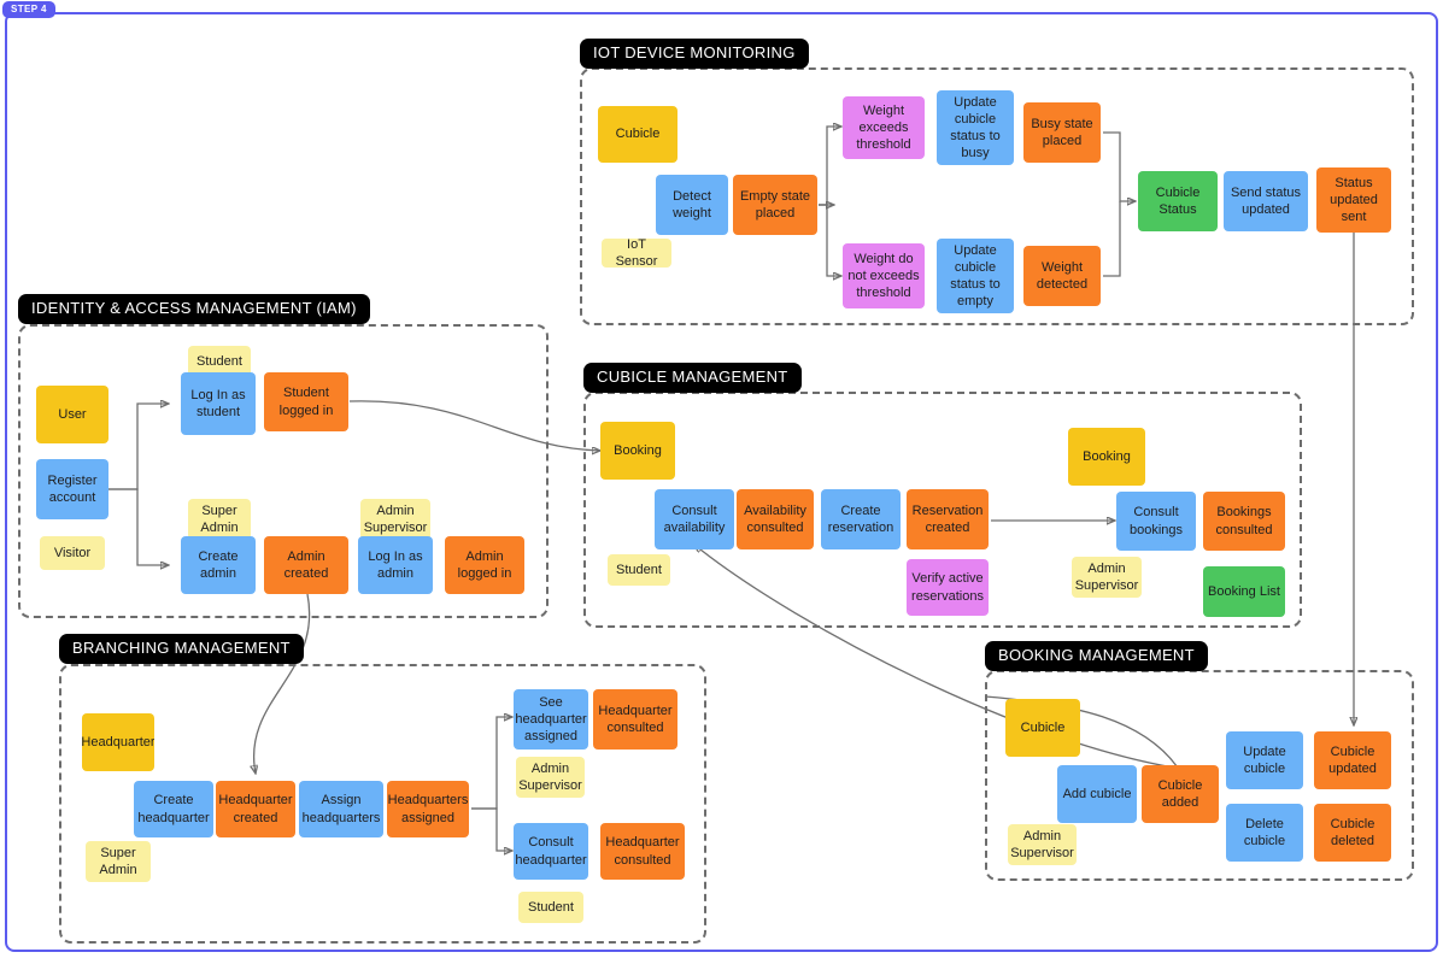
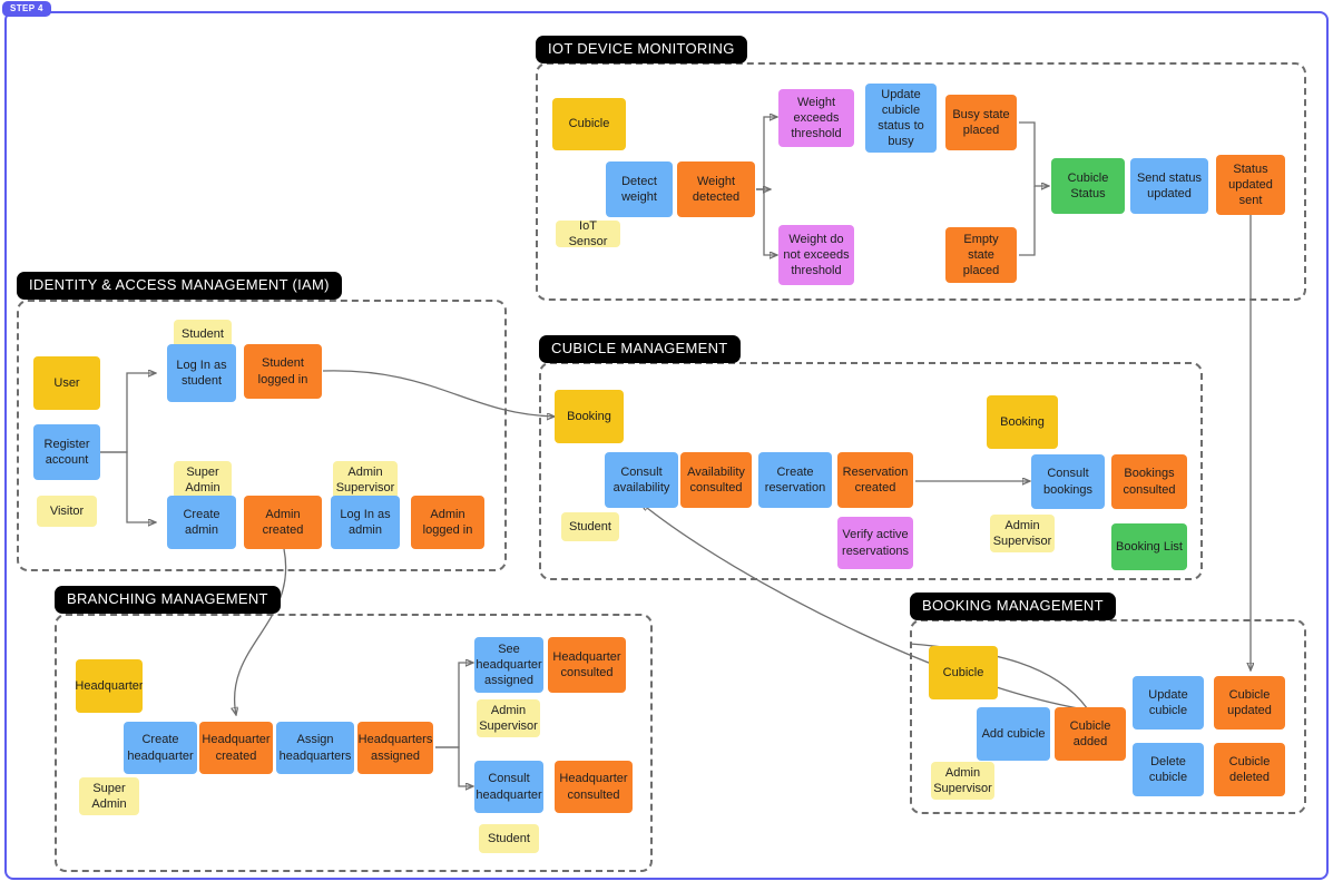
  STEP 4
  IOT DEVICE MONITORING
  IDENTITY & ACCESS MANAGEMENT (IAM)
  CUBICLE MANAGEMENT
  BRANCHING MANAGEMENT
  BOOKING MANAGEMENT
  Cubicle
  Detect weight
- Empty state placed
+ Weight detected
  IoT Sensor
  Weight exceeds threshold
  Weight do not exceeds threshold
  Update cubicle status to busy
- Update cubicle status to empty
  Busy state placed
- Weight detected
+ Empty state placed
  Cubicle Status
  Send status updated
  Status updated sent
  User
  Register account
  Visitor
  Student
  Log In as student
  Student logged in
  Super Admin
  Create admin
  Admin created
  Admin Supervisor
  Log In as admin
  Admin logged in
  Booking
  Consult availability
  Availability consulted
  Create reservation
  Reservation created
  Student
  Verify active reservations
  Booking
  Consult bookings
  Bookings consulted
  Admin Supervisor
  Booking List
  Headquarter
  Create headquarter
  Headquarter created
  Assign headquarters
  Headquarters assigned
  Super Admin
  See headquarter assigned
  Headquarter consulted
  Admin Supervisor
  Consult headquarter
  Headquarter consulted
  Student
  Cubicle
  Add cubicle
  Cubicle added
  Admin Supervisor
  Update cubicle
  Cubicle updated
  Delete cubicle
  Cubicle deleted
